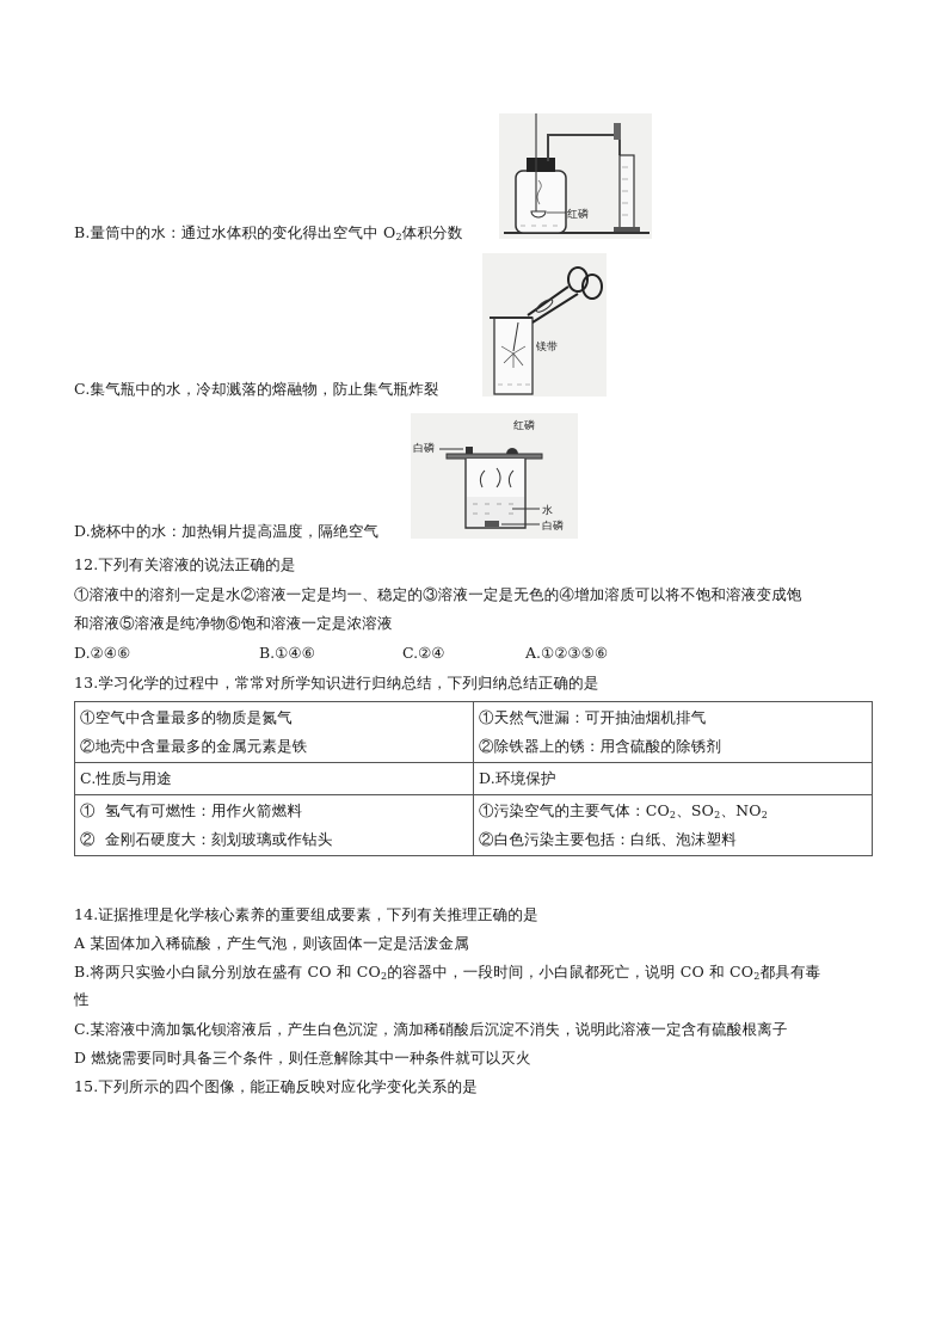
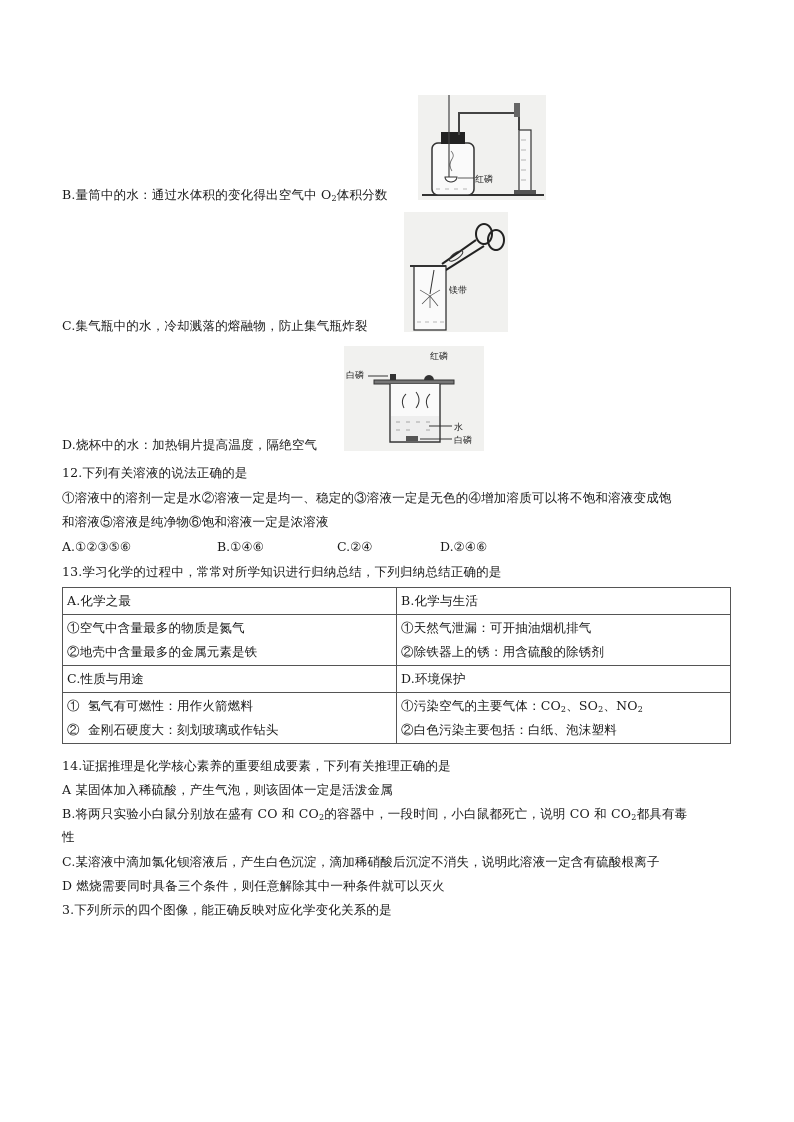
  红磷
  B.量筒中的水：通过水体积的变化得出空气中 O2体积分数
  镁带
  C.集气瓶中的水，冷却溅落的熔融物，防止集气瓶炸裂
  红磷
  白磷
  水
  白磷
  D.烧杯中的水：加热铜片提高温度，隔绝空气
  12.下列有关溶液的说法正确的是
  ①溶液中的溶剂一定是水②溶液一定是均一、稳定的③溶液一定是无色的④增加溶质可以将不饱和溶液变成饱
  和溶液⑤溶液是纯净物⑥饱和溶液一定是浓溶液
- D.②④⑥
+ A.①②③⑤⑥
  B.①④⑥
  C.②④
- A.①②③⑤⑥
+ D.②④⑥
  13.学习化学的过程中，常常对所学知识进行归纳总结，下列归纳总结正确的是
+ A.化学之最	B.化学与生活
  ①空气中含量最多的物质是氮气 ②地壳中含量最多的金属元素是铁	①天然气泄漏：可开抽油烟机排气 ②除铁器上的锈：用含硫酸的除锈剂
  C.性质与用途	D.环境保护
  ① 氢气有可燃性：用作火箭燃料 ② 金刚石硬度大：刻划玻璃或作钻头	①污染空气的主要气体：CO2、SO2、NO2 ②白色污染主要包括：白纸、泡沫塑料
  14.证据推理是化学核心素养的重要组成要素，下列有关推理正确的是
  A 某固体加入稀硫酸，产生气泡，则该固体一定是活泼金属
  B.将两只实验小白鼠分别放在盛有 CO 和 CO2的容器中，一段时间，小白鼠都死亡，说明 CO 和 CO2都具有毒
  性
  C.某溶液中滴加氯化钡溶液后，产生白色沉淀，滴加稀硝酸后沉淀不消失，说明此溶液一定含有硫酸根离子
  D 燃烧需要同时具备三个条件，则任意解除其中一种条件就可以灭火
- 15.下列所示的四个图像，能正确反映对应化学变化关系的是
+ 3.下列所示的四个图像，能正确反映对应化学变化关系的是
